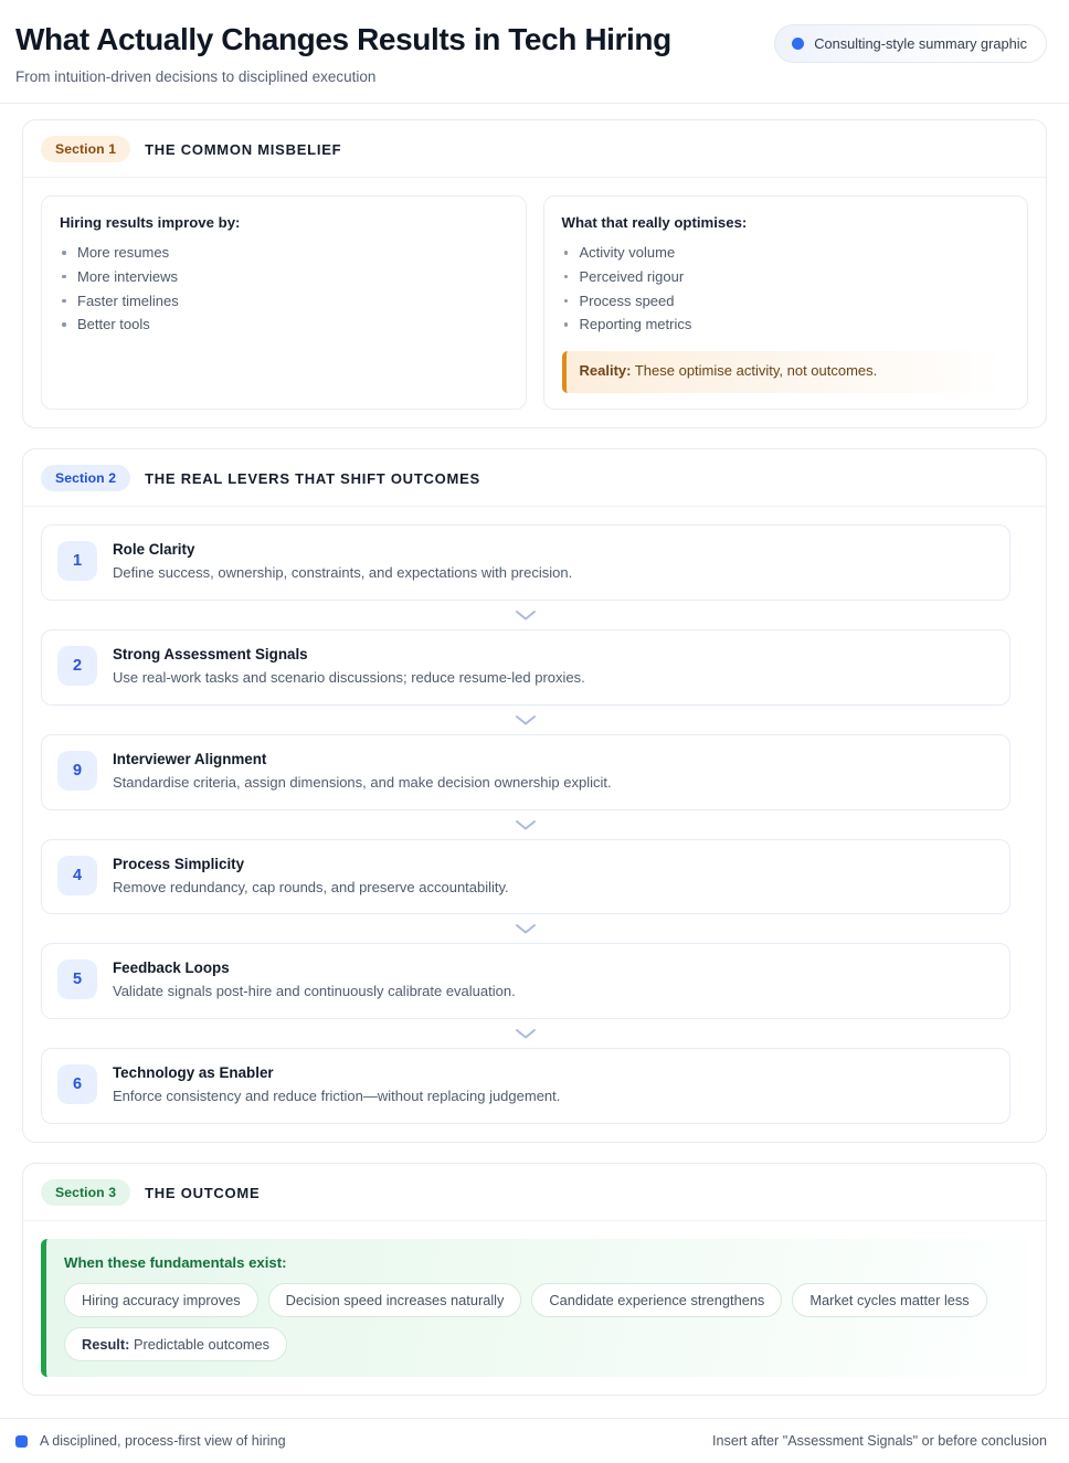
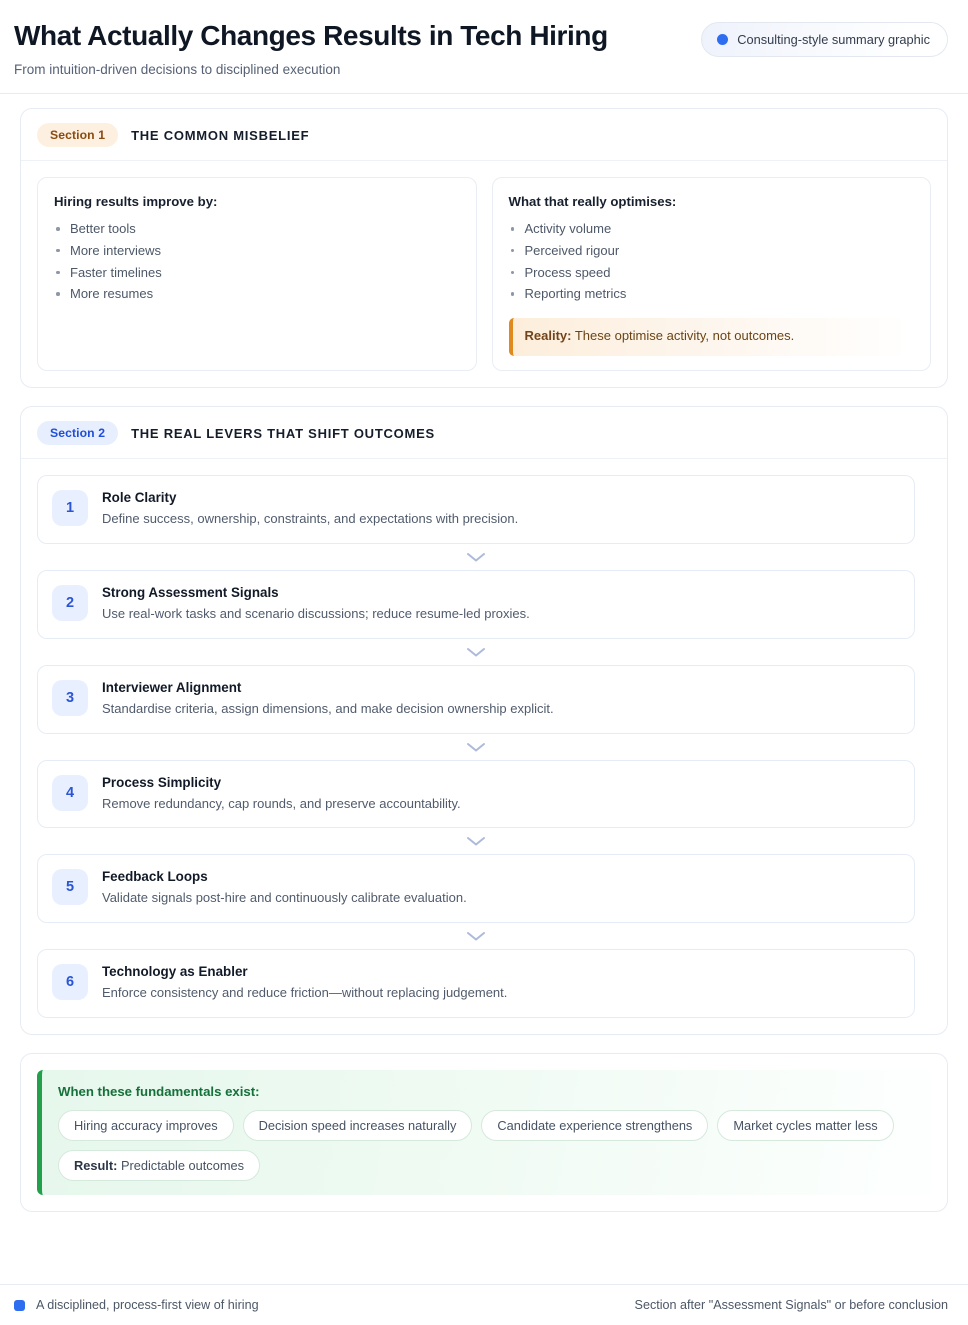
  What Actually Changes Results in Tech Hiring
  From intuition-driven decisions to disciplined execution
  Consulting-style summary graphic
  Section 1
  THE COMMON MISBELIEF
  Hiring results improve by:
- More resumes
+ Better tools
  More interviews
  Faster timelines
- Better tools
+ More resumes
  What that really optimises:
  Activity volume
  Perceived rigour
  Process speed
  Reporting metrics
  Reality: These optimise activity, not outcomes.
  Section 2
  THE REAL LEVERS THAT SHIFT OUTCOMES
  1
  Role Clarity
  Define success, ownership, constraints, and expectations with precision.
  2
  Strong Assessment Signals
  Use real-work tasks and scenario discussions; reduce resume-led proxies.
- 9
+ 3
  Interviewer Alignment
  Standardise criteria, assign dimensions, and make decision ownership explicit.
  4
  Process Simplicity
  Remove redundancy, cap rounds, and preserve accountability.
  5
  Feedback Loops
  Validate signals post-hire and continuously calibrate evaluation.
  6
  Technology as Enabler
  Enforce consistency and reduce friction—without replacing judgement.
- Section 3
- THE OUTCOME
  When these fundamentals exist:
  Hiring accuracy improves
  Decision speed increases naturally
  Candidate experience strengthens
  Market cycles matter less
  Result: Predictable outcomes
  A disciplined, process-first view of hiring
- Insert after "Assessment Signals" or before conclusion
+ Section after "Assessment Signals" or before conclusion
